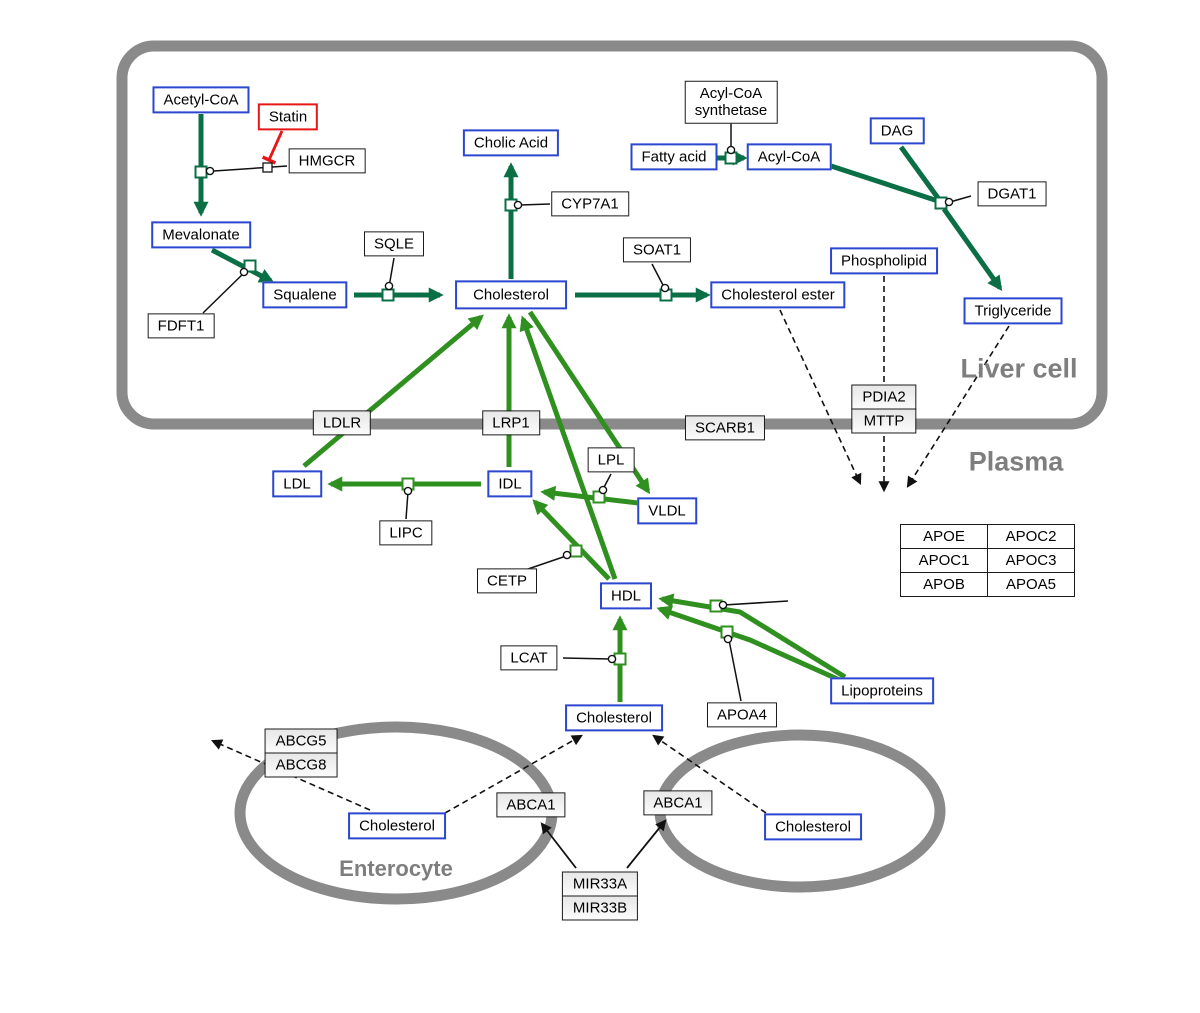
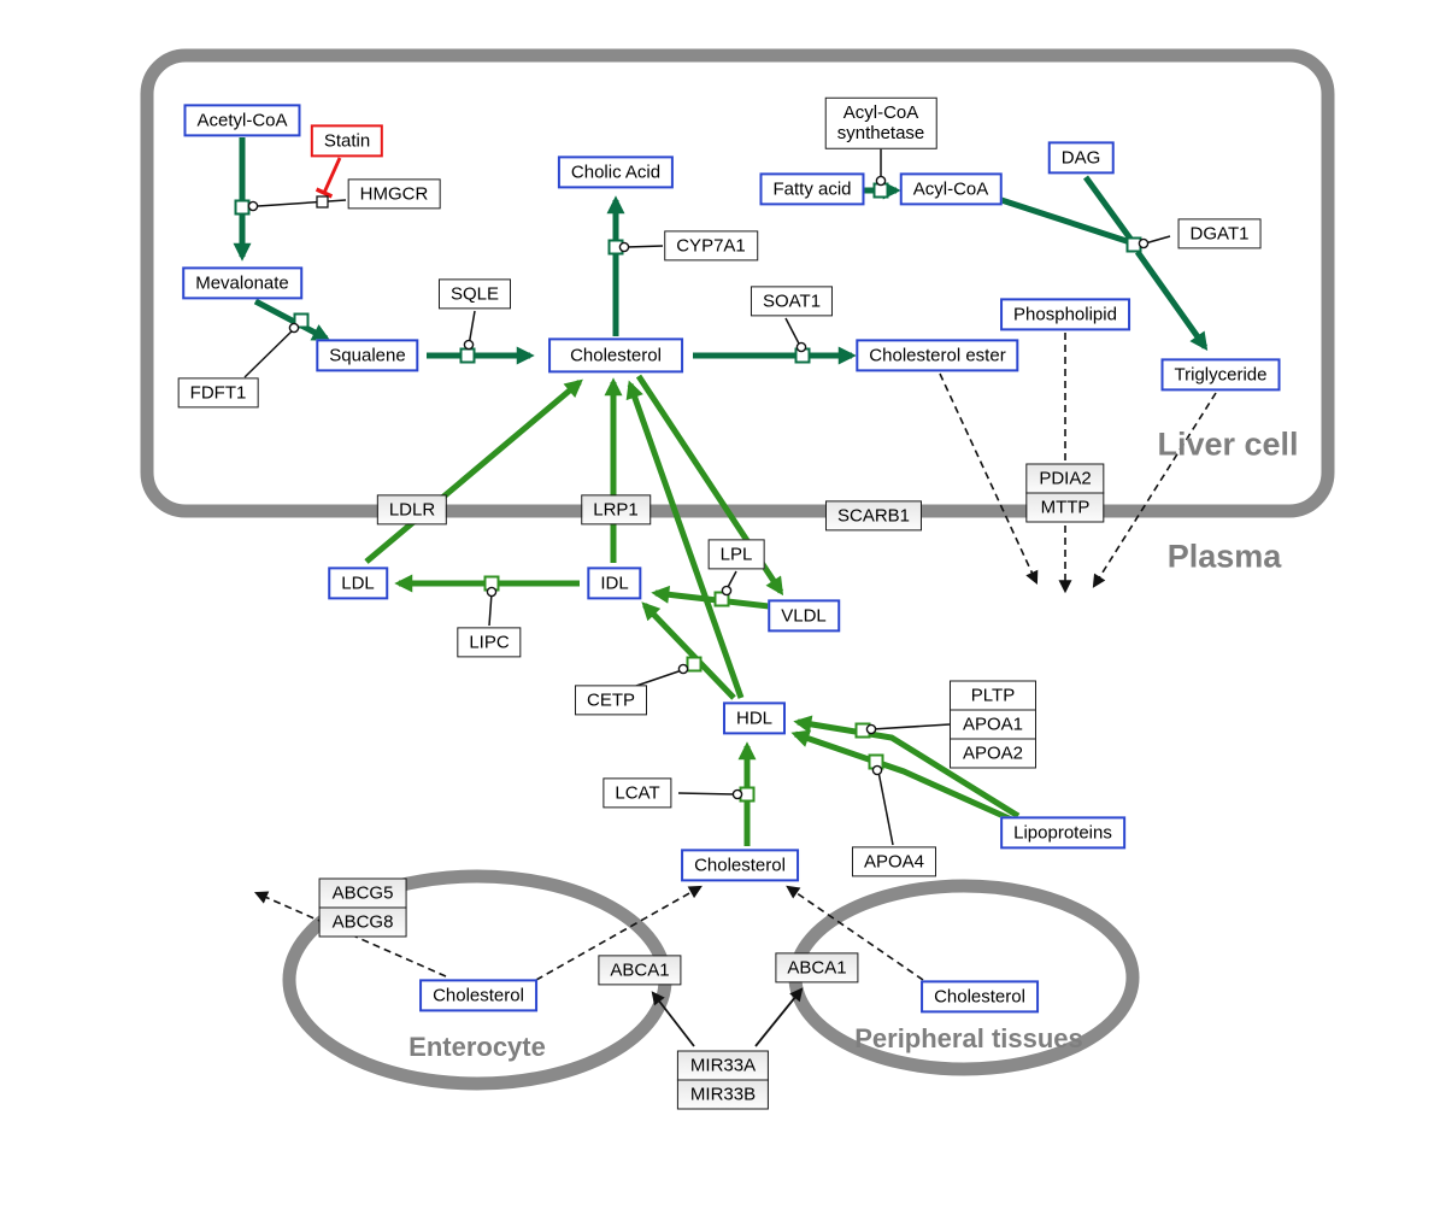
  Acetyl-CoA
  Mevalonate
  Squalene
  Cholic Acid
  Cholesterol
  Cholesterol ester
  Fatty acid
  Acyl-CoA
  DAG
  Phospholipid
  Triglyceride
  LDL
  IDL
  VLDL
  HDL
  Lipoproteins
  Cholesterol
  Cholesterol
  Cholesterol
  Statin
  HMGCR
  SQLE
  FDFT1
  CYP7A1
  SOAT1
  Acyl-CoA
  synthetase
  DGAT1
  LPL
  LIPC
  CETP
  LCAT
  APOA4
  LDLR
  LRP1
  SCARB1
  ABCA1
  ABCA1
  PDIA2
  MTTP
+ PLTP
+ APOA1
+ APOA2
  ABCG5
  ABCG8
  MIR33A
  MIR33B
- APOE
- APOC2
- APOC1
- APOC3
- APOB
- APOA5
  Liver cell
  Plasma
  Enterocyte
+ Peripheral tissues
